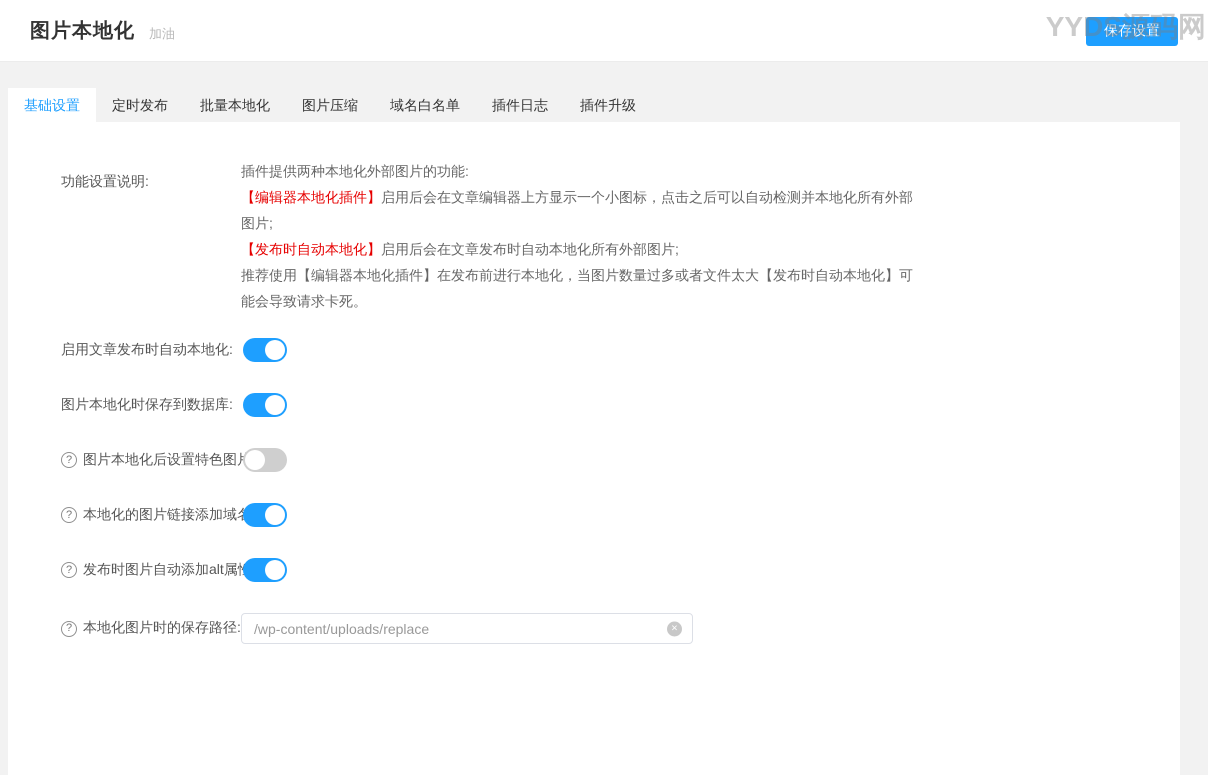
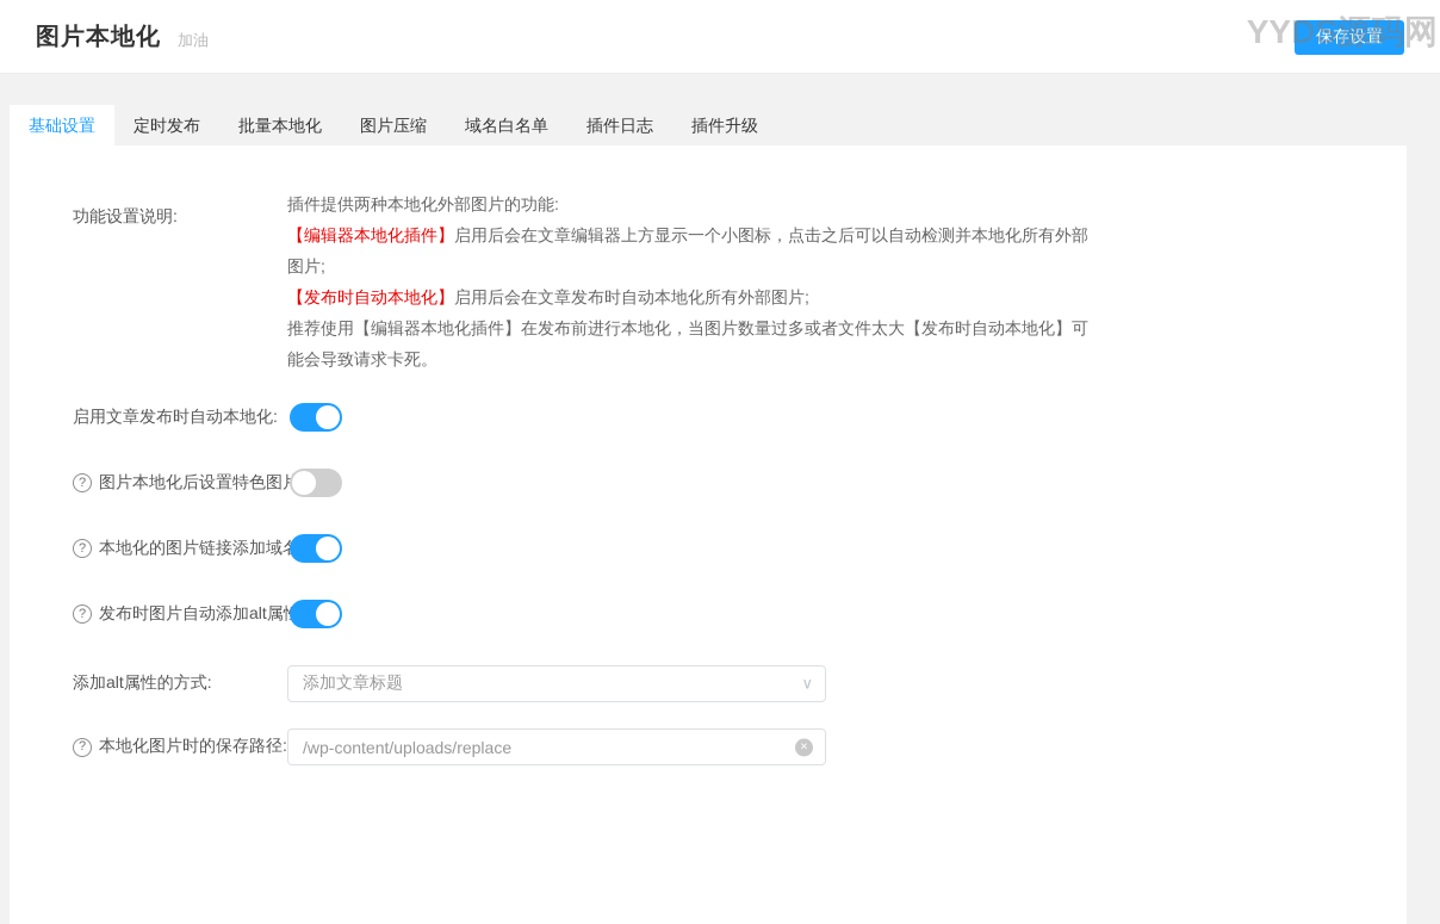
  图片本地化
  加油
  保存设置
  YYDS源码网
  基础设置
  定时发布
  批量本地化
  图片压缩
  域名白名单
  插件日志
  插件升级
  功能设置说明:
  插件提供两种本地化外部图片的功能:
  【编辑器本地化插件】启用后会在文章编辑器上方显示一个小图标，点击之后可以自动检测并本地化所有外部图片;
  【发布时自动本地化】启用后会在文章发布时自动本地化所有外部图片;
  推荐使用【编辑器本地化插件】在发布前进行本地化，当图片数量过多或者文件太大【发布时自动本地化】可能会导致请求卡死。
  启用文章发布时自动本地化:
- 图片本地化时保存到数据库:
  ?
  图片本地化后设置特色图
  ?
  本地化的图片链接添加域
  ?
  发布时图片自动添加alt属
+ 添加alt属性的方式:
+ 添加文章标题
+ ∨
  ?
  本地化图片时的保存路径:
  /wp-content/uploads/replace
  ×
